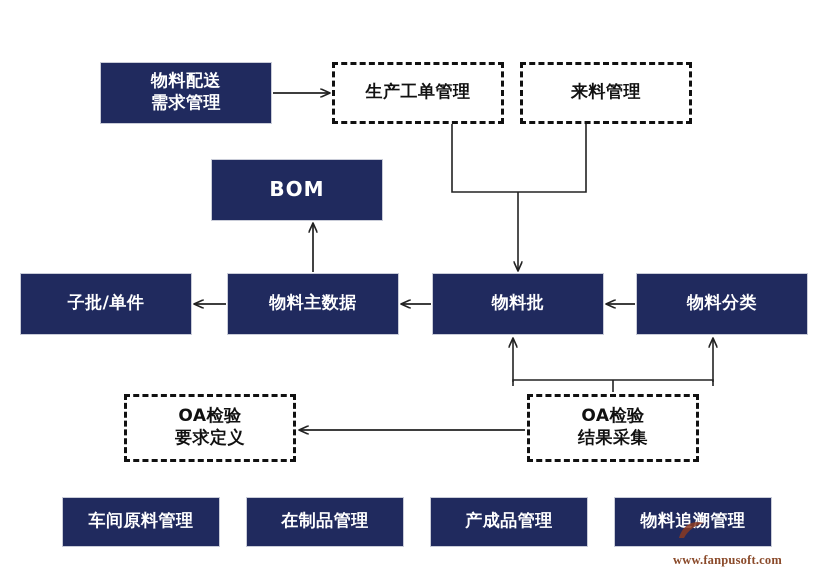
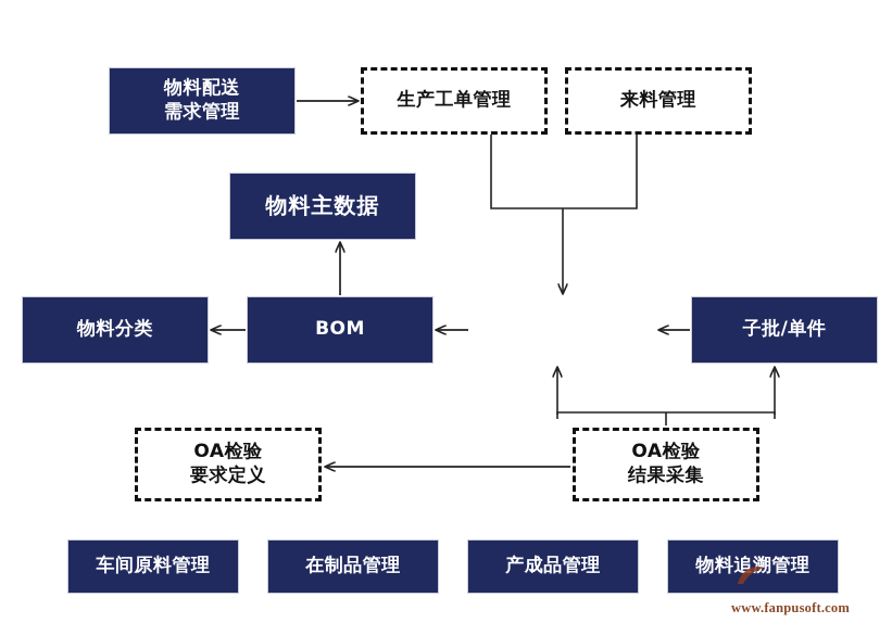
  物料配送
  需求管理
  生产工单管理
  来料管理
- BOM
+ 物料主数据
- 子批/单件
+ 物料分类
- 物料主数据
+ BOM
- 物料批
- 物料分类
+ 子批/单件
  OA检验
  要求定义
  OA检验
  结果采集
  车间原料管理
  在制品管理
  产成品管理
  物料追溯管理
  www.fanpusoft.com
